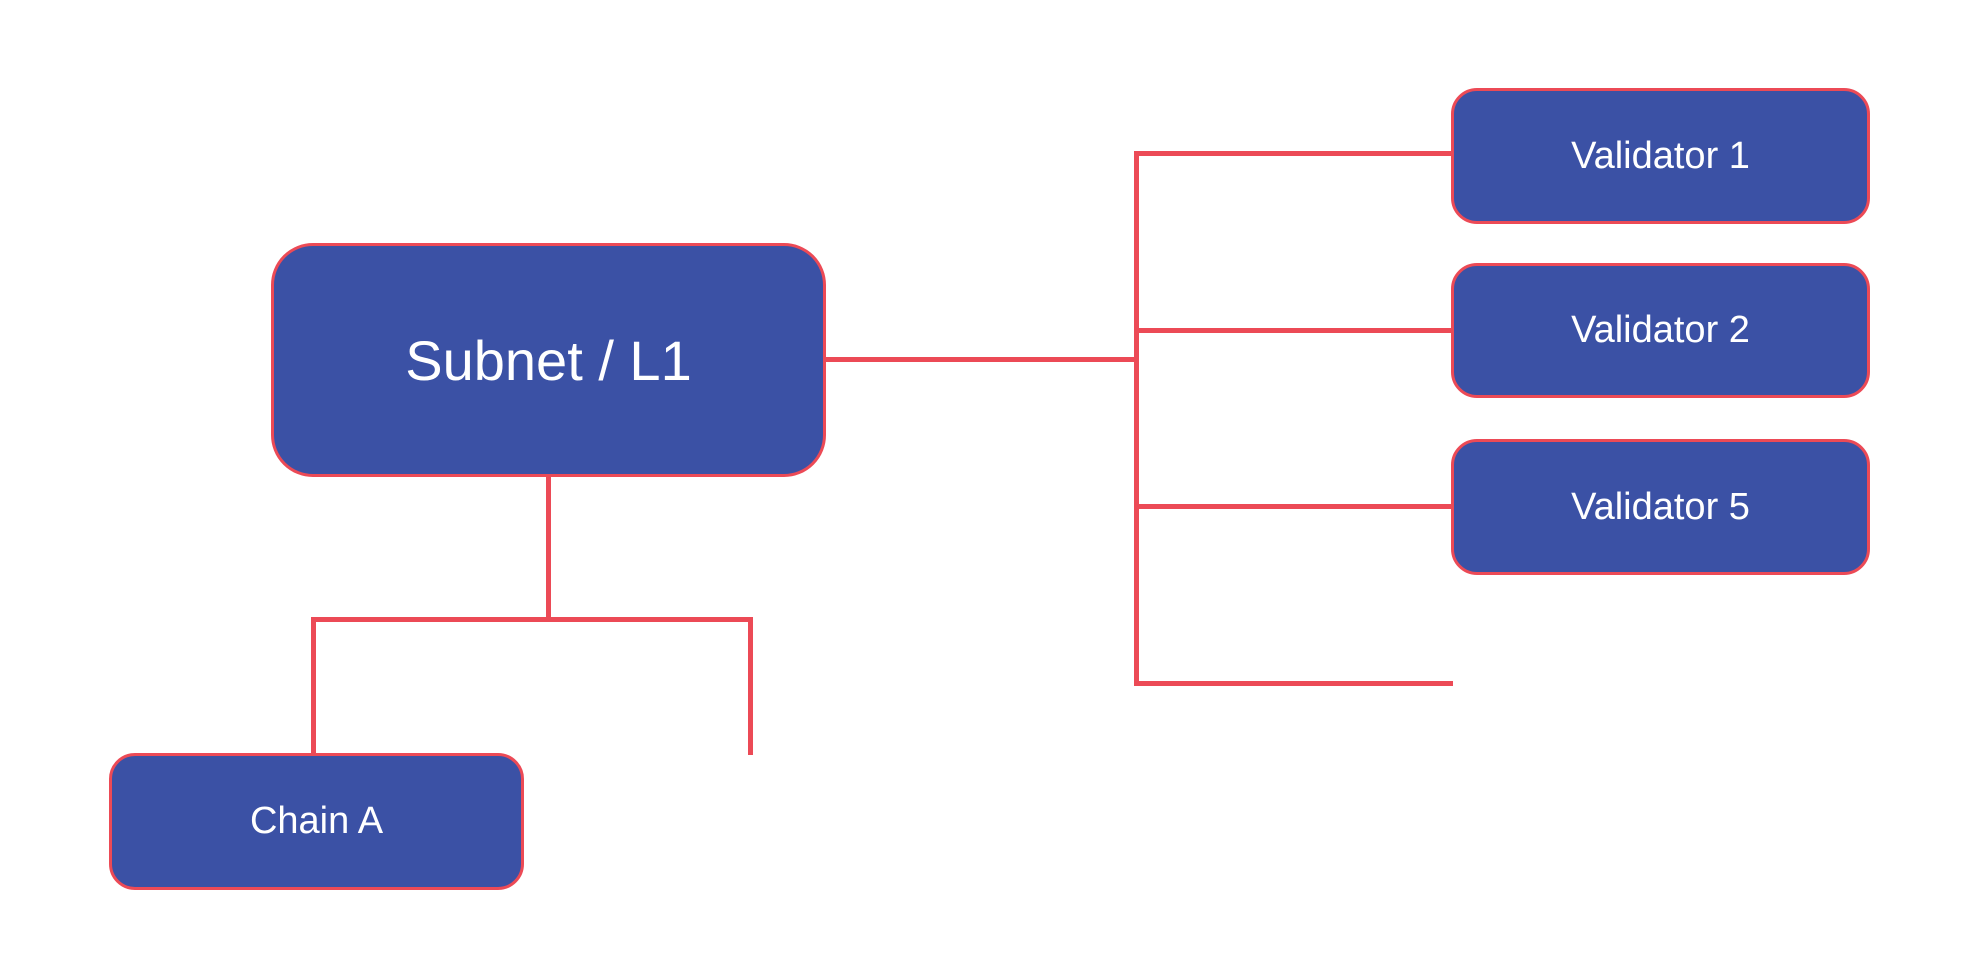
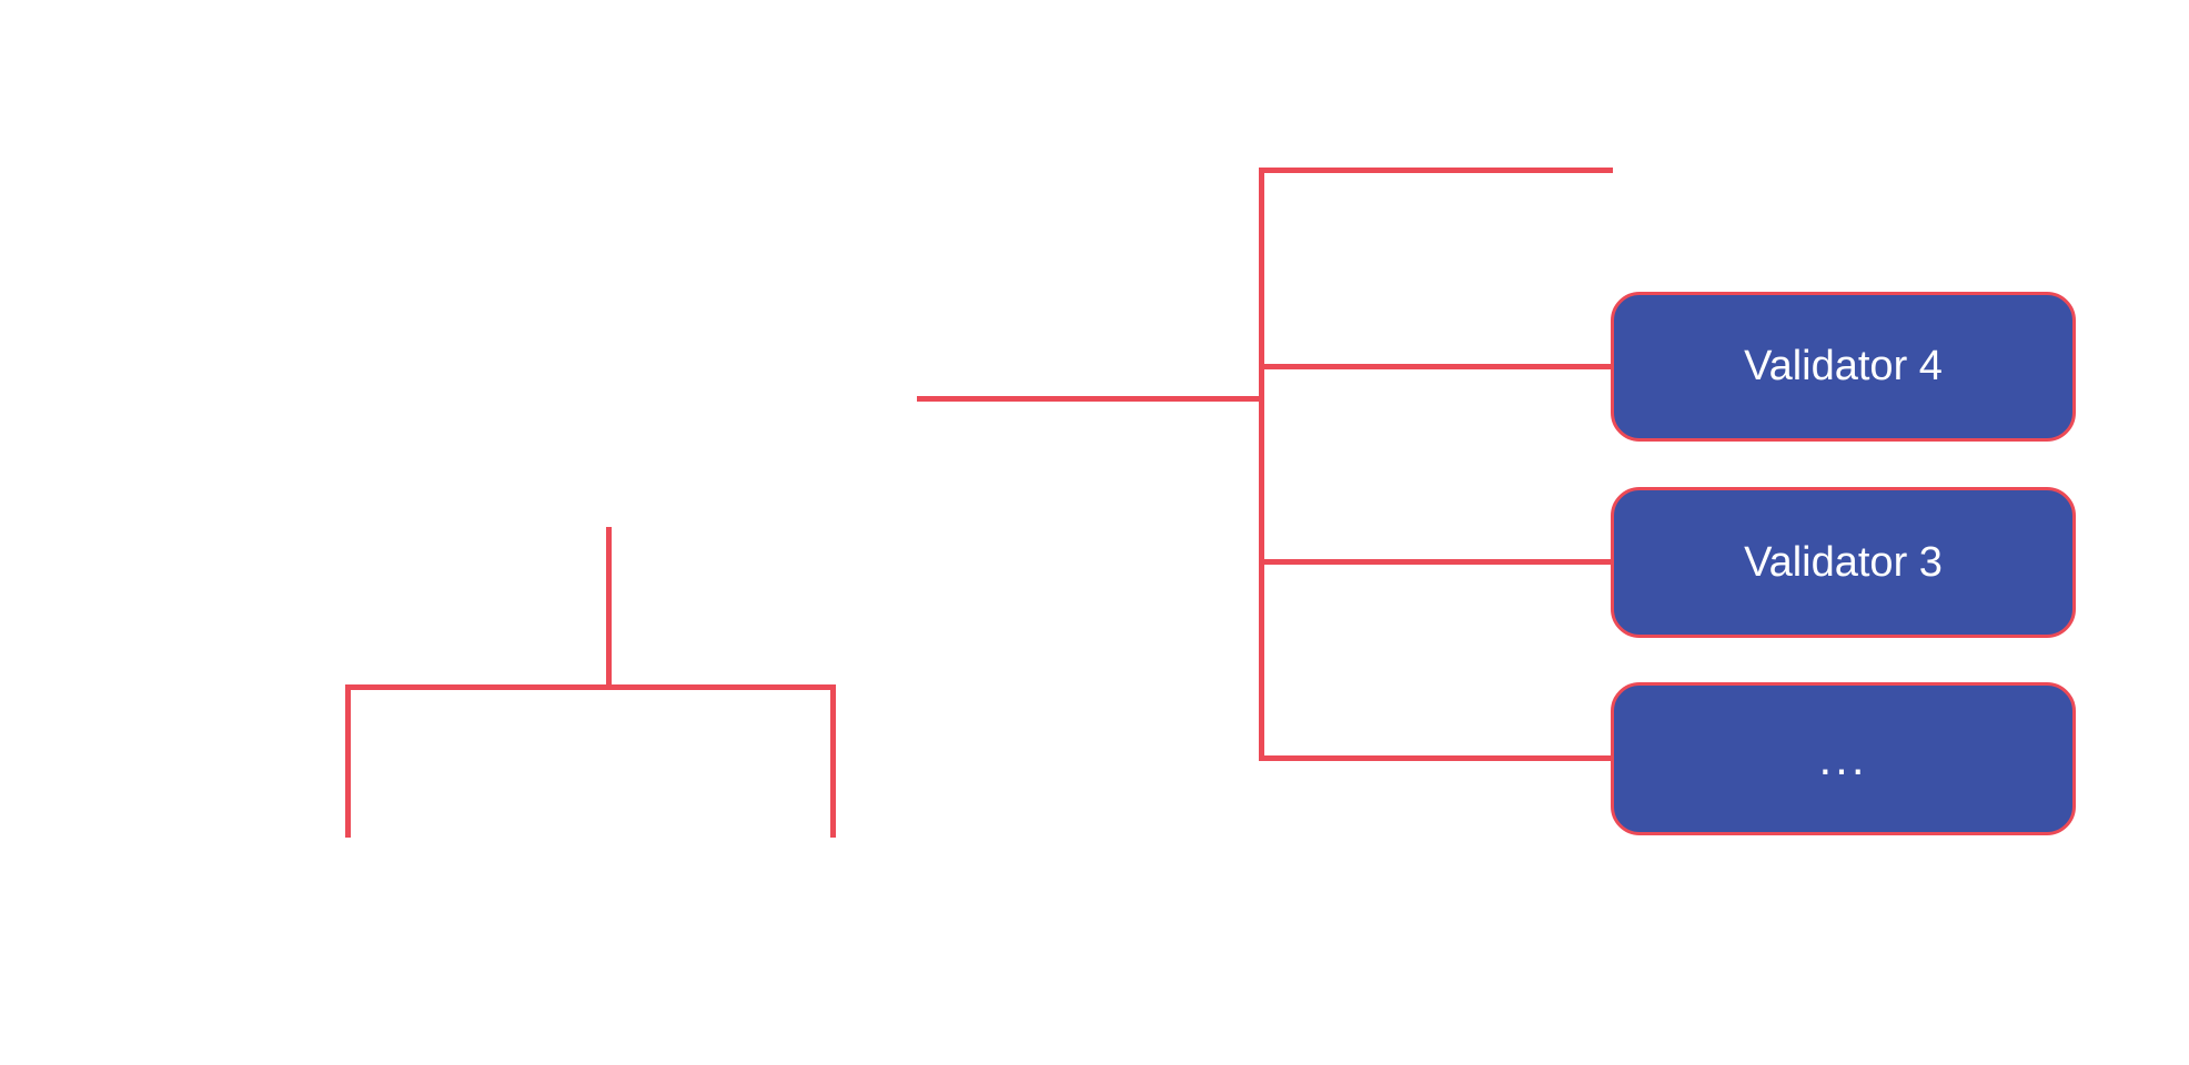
- Subnet / L1
- Chain A
- Validator 1
- Validator 2
+ Validator 4
- Validator 5
+ Validator 3
+ ...
